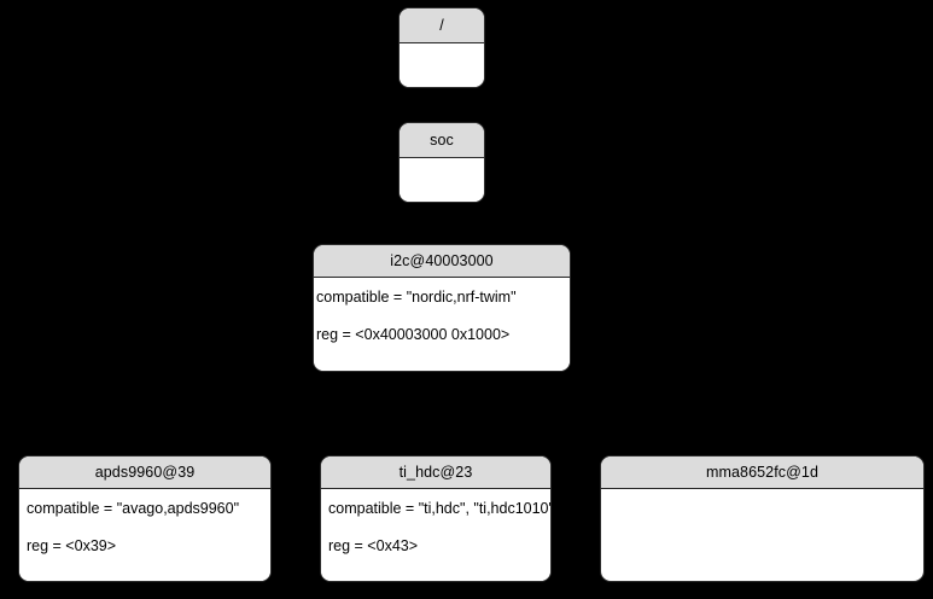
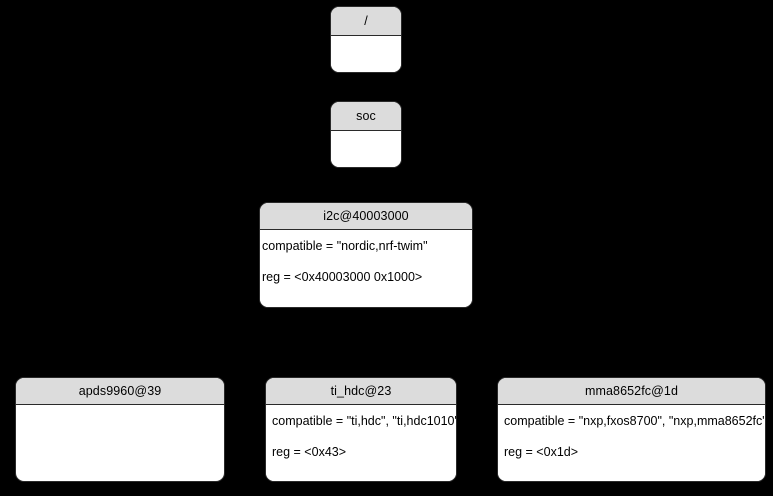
  /
  soc
  i2c@40003000
  compatible = "nordic,nrf-twim"
  reg = <0x40003000 0x1000>
  apds9960@39
- compatible = "avago,apds9960"
- reg = <0x39>
  ti_hdc@23
  compatible = "ti,hdc", "ti,hdc1010
  reg = <0x43>
  mma8652fc@1d
+ compatible = "nxp,fxos8700", "nxp,mma8652fc"
+ reg = <0x1d>
